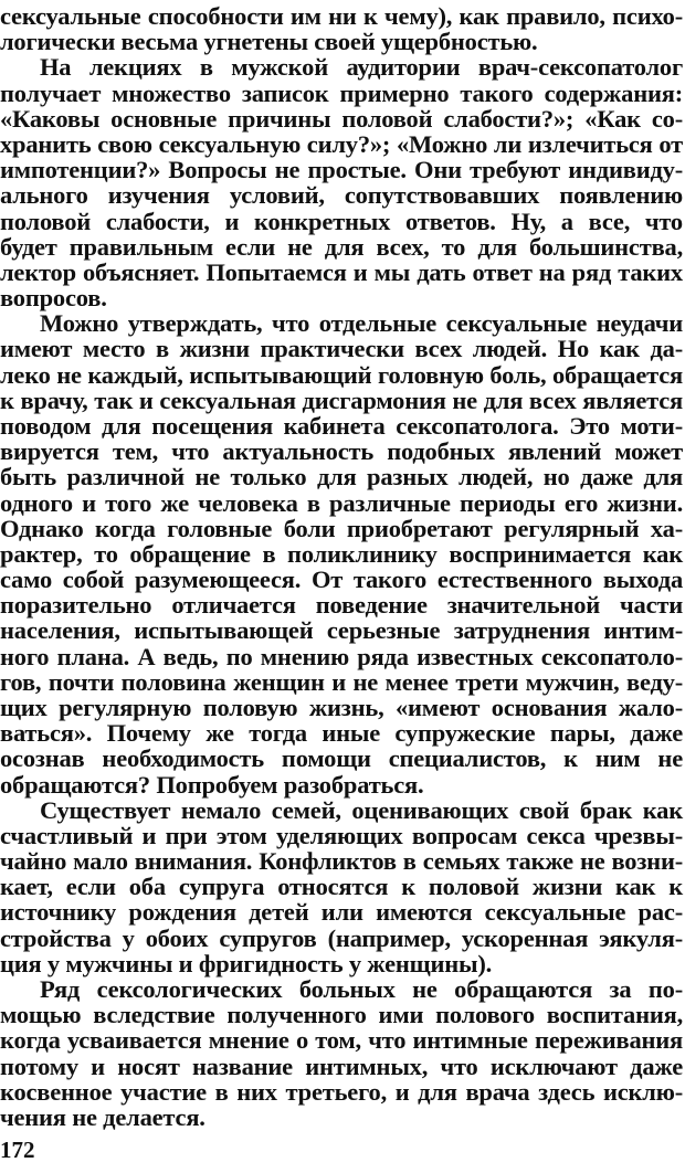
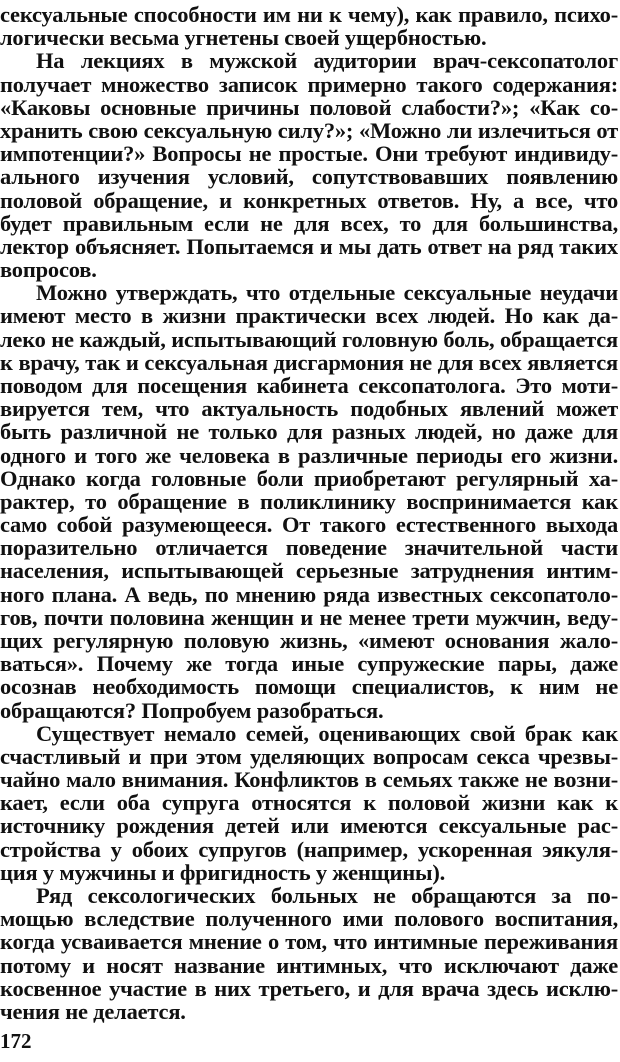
  сексуальные способности им ни к чему), как правило, психо-
  логически весьма угнетены своей ущербностью.
  На лекциях в мужской аудитории врач-сексопатолог
  получает множество записок примерно такого содержания:
  «Каковы основные причины половой слабости?»; «Как со-
  хранить свою сексуальную силу?»; «Можно ли излечиться от
  импотенции?» Вопросы не простые. Они требуют индивиду-
  ального изучения условий, сопутствовавших появлению
- половой слабости, и конкретных ответов. Ну, а все, что
+ половой обращение, и конкретных ответов. Ну, а все, что
  будет правильным если не для всех, то для большинства,
  лектор объясняет. Попытаемся и мы дать ответ на ряд таких
  вопросов.
  Можно утверждать, что отдельные сексуальные неудачи
  имеют место в жизни практически всех людей. Но как да-
  леко не каждый, испытывающий головную боль, обращается
  к врачу, так и сексуальная дисгармония не для всех является
  поводом для посещения кабинета сексопатолога. Это моти-
  вируется тем, что актуальность подобных явлений может
  быть различной не только для разных людей, но даже для
  одного и того же человека в различные периоды его жизни.
  Однако когда головные боли приобретают регулярный ха-
  рактер, то обращение в поликлинику воспринимается как
  само собой разумеющееся. От такого естественного выхода
  поразительно отличается поведение значительной части
  населения, испытывающей серьезные затруднения интим-
  ного плана. А ведь, по мнению ряда известных сексопатоло-
  гов, почти половина женщин и не менее трети мужчин, веду-
  щих регулярную половую жизнь, «имеют основания жало-
  ваться». Почему же тогда иные супружеские пары, даже
  осознав необходимость помощи специалистов, к ним не
  обращаются? Попробуем разобраться.
  Существует немало семей, оценивающих свой брак как
  счастливый и при этом уделяющих вопросам секса чрезвы-
  чайно мало внимания. Конфликтов в семьях также не возни-
  кает, если оба супруга относятся к половой жизни как к
  источнику рождения детей или имеются сексуальные рас-
  стройства у обоих супругов (например, ускоренная эякуля-
  ция у мужчины и фригидность у женщины).
  Ряд сексологических больных не обращаются за по-
  мощью вследствие полученного ими полового воспитания,
  когда усваивается мнение о том, что интимные переживания
  потому и носят название интимных, что исключают даже
  косвенное участие в них третьего, и для врача здесь исклю-
  чения не делается.
  172
